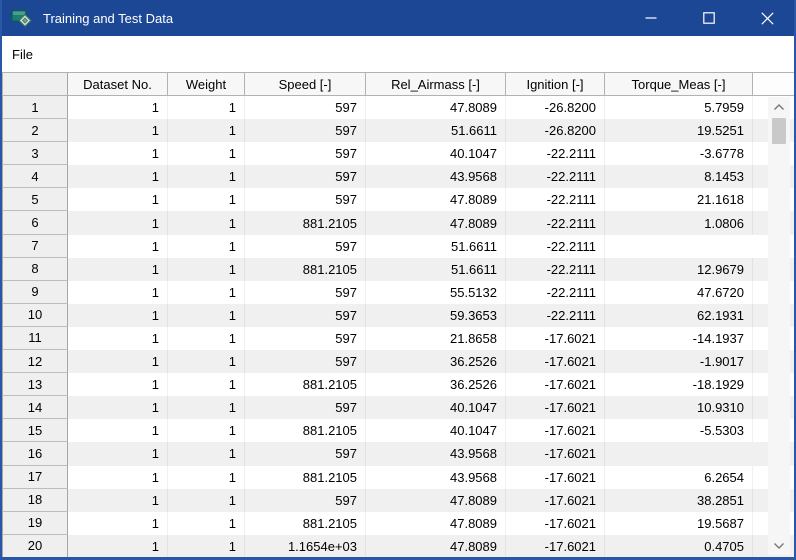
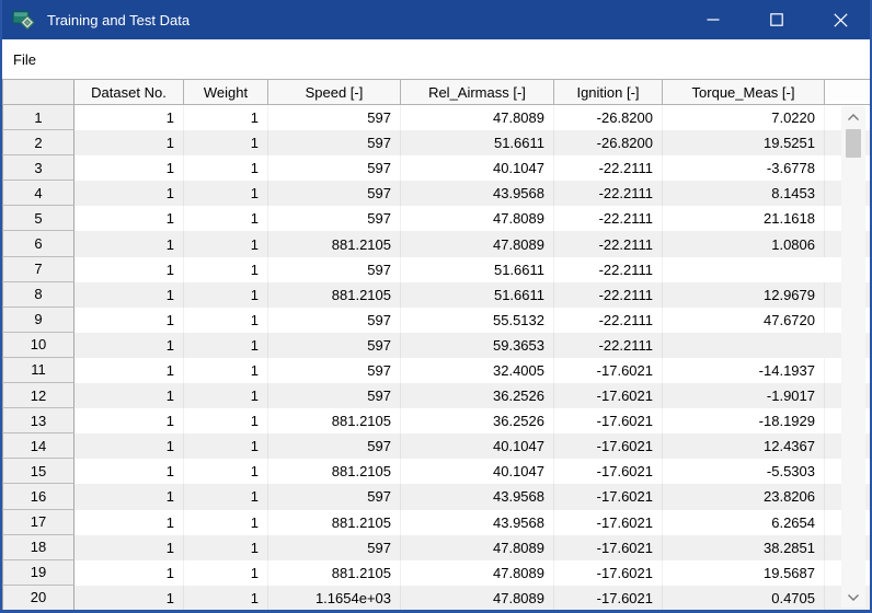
  Training and Test Data
  File
  Dataset No.
  Weight
  Speed [-]
  Rel_Airmass [-]
  Ignition [-]
  Torque_Meas [-]
  1
  1
  1
  597
  47.8089
  -26.8200
- 5.7959
+ 7.0220
  2
  1
  1
  597
  51.6611
  -26.8200
  19.5251
  3
  1
  1
  597
  40.1047
  -22.2111
  -3.6778
  4
  1
  1
  597
  43.9568
  -22.2111
  8.1453
  5
  1
  1
  597
  47.8089
  -22.2111
  21.1618
  6
  1
  1
  881.2105
  47.8089
  -22.2111
  1.0806
  7
  1
  1
  597
  51.6611
  -22.2111
  8
  1
  1
  881.2105
  51.6611
  -22.2111
  12.9679
  9
  1
  1
  597
  55.5132
  -22.2111
  47.6720
  10
  1
  1
  597
  59.3653
  -22.2111
- 62.1931
  11
  1
  1
  597
- 21.8658
+ 32.4005
  -17.6021
  -14.1937
  12
  1
  1
  597
  36.2526
  -17.6021
  -1.9017
  13
  1
  1
  881.2105
  36.2526
  -17.6021
  -18.1929
  14
  1
  1
  597
  40.1047
  -17.6021
- 10.9310
+ 12.4367
  15
  1
  1
  881.2105
  40.1047
  -17.6021
  -5.5303
  16
  1
  1
  597
  43.9568
  -17.6021
+ 23.8206
  17
  1
  1
  881.2105
  43.9568
  -17.6021
  6.2654
  18
  1
  1
  597
  47.8089
  -17.6021
  38.2851
  19
  1
  1
  881.2105
  47.8089
  -17.6021
  19.5687
  20
  1
  1
  1.1654e+03
  47.8089
  -17.6021
  0.4705
